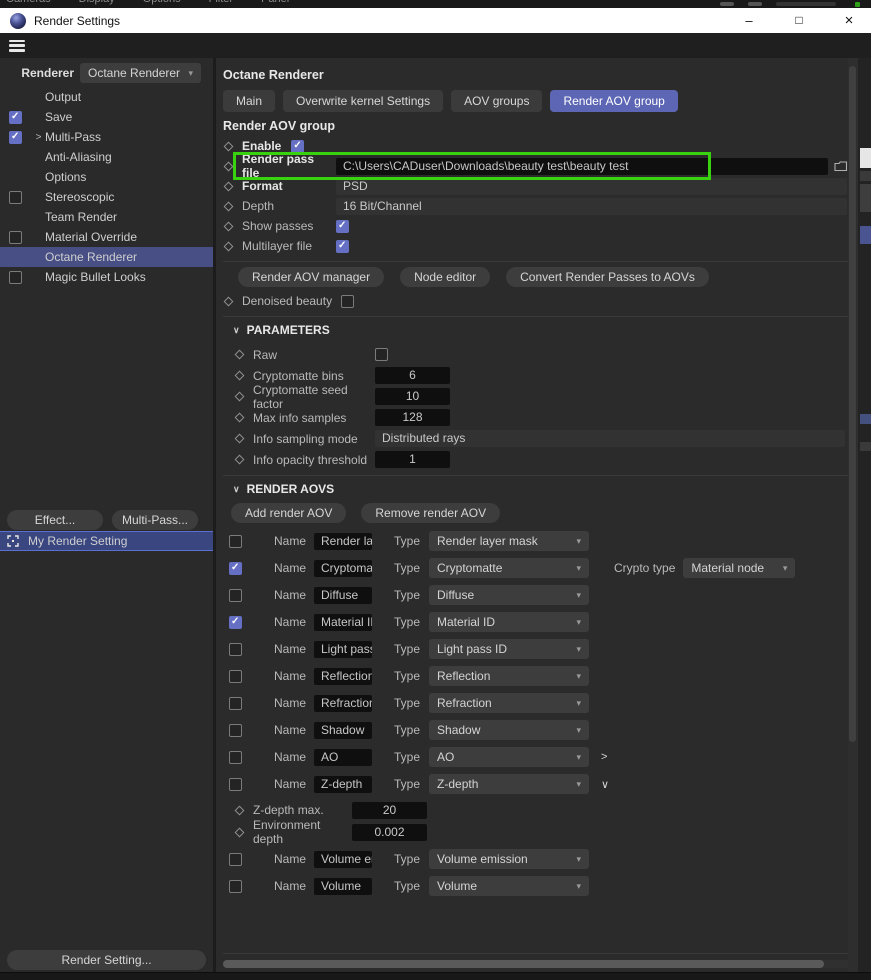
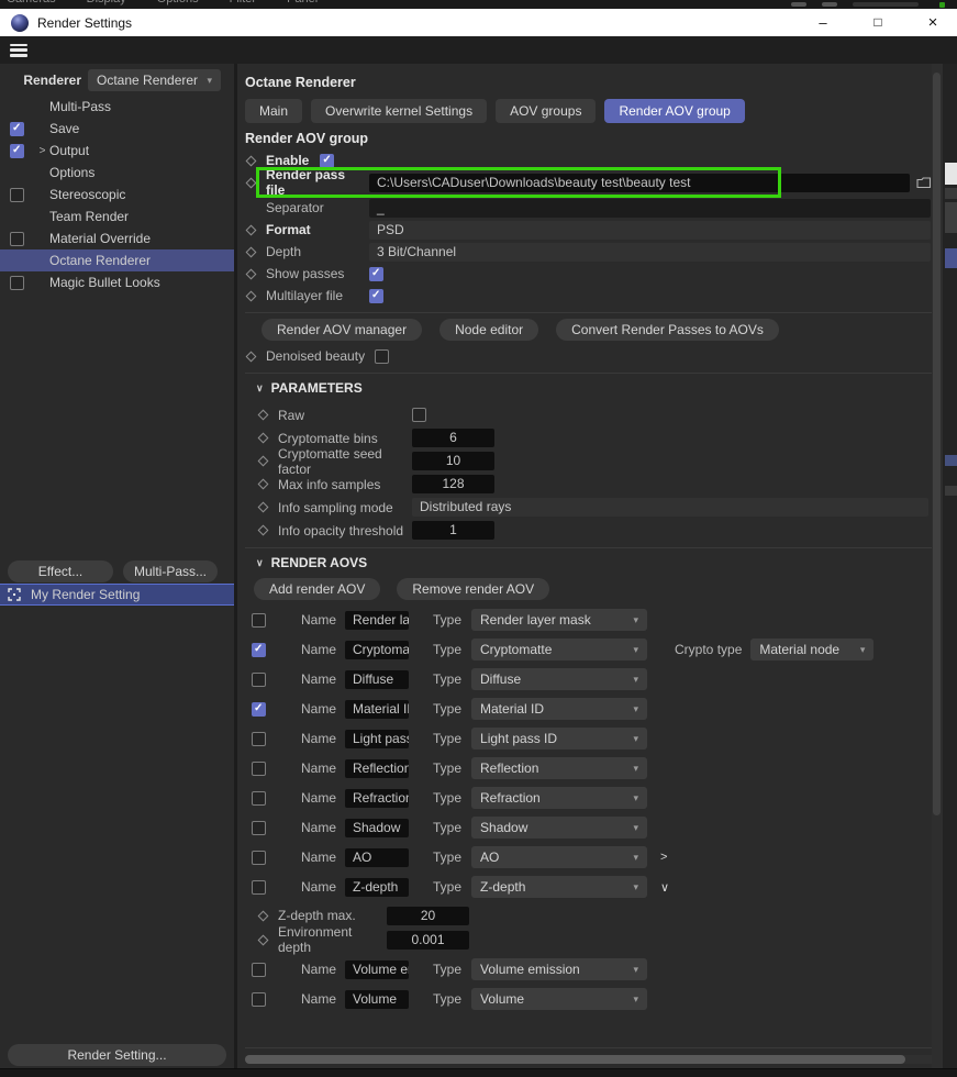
  Render Settings
  –
  □
  ×
  Renderer
  Octane Renderer
  ▾
- Output
+ Multi-Pass
  Save
  >
- Multi-Pass
+ Output
- Anti-Aliasing
  Options
  Stereoscopic
  Team Render
  Material Override
  Octane Renderer
  Magic Bullet Looks
  Effect...
  Multi-Pass...
  My Render Setting
  Render Setting...
  Octane Renderer
  Main
  Overwrite kernel Settings
  AOV groups
  Render AOV group
  Render AOV group
  Enable
  Render pass file
  C:\Users\CADuser\Downloads\beauty test\beauty test
+ Separator
+ _
  Format
  PSD
  Depth
- 16 Bit/Channel
+ 3 Bit/Channel
  Show passes
  Multilayer file
  Render AOV manager
  Node editor
  Convert Render Passes to AOVs
  Denoised beauty
  ∨
  PARAMETERS
  Raw
  Cryptomatte bins
  6
  Cryptomatte seed factor
  10
  Max info samples
  128
  Info sampling mode
  Distributed rays
  Info opacity threshold
  1
  ∨
  RENDER AOVS
  Add render AOV
  Remove render AOV
  Name
  Type
  Render layer mask
  ▾
  Name
  Cryptoma
  Type
  Cryptomatte
  ▾
  Crypto type
  Material node
  ▾
  Name
  Diffuse
  Type
  Diffuse
  ▾
  Name
  Material I
  Type
  Material ID
  ▾
  Name
  Light pas
  Type
  Light pass ID
  ▾
  Name
  Reflection
  Type
  Reflection
  ▾
  Name
  Refractio
  Type
  Refraction
  ▾
  Name
  Shadow
  Type
  Shadow
  ▾
  Name
  AO
  Type
  AO
  ▾
  >
  Name
  Z-depth
  Type
  Z-depth
  ▾
  ∨
  Z-depth max.
  20
  Environment depth
- 0.002
+ 0.001
  Name
  Type
  Volume emission
  ▾
  Name
  Volume
  Type
  Volume
  ▾
